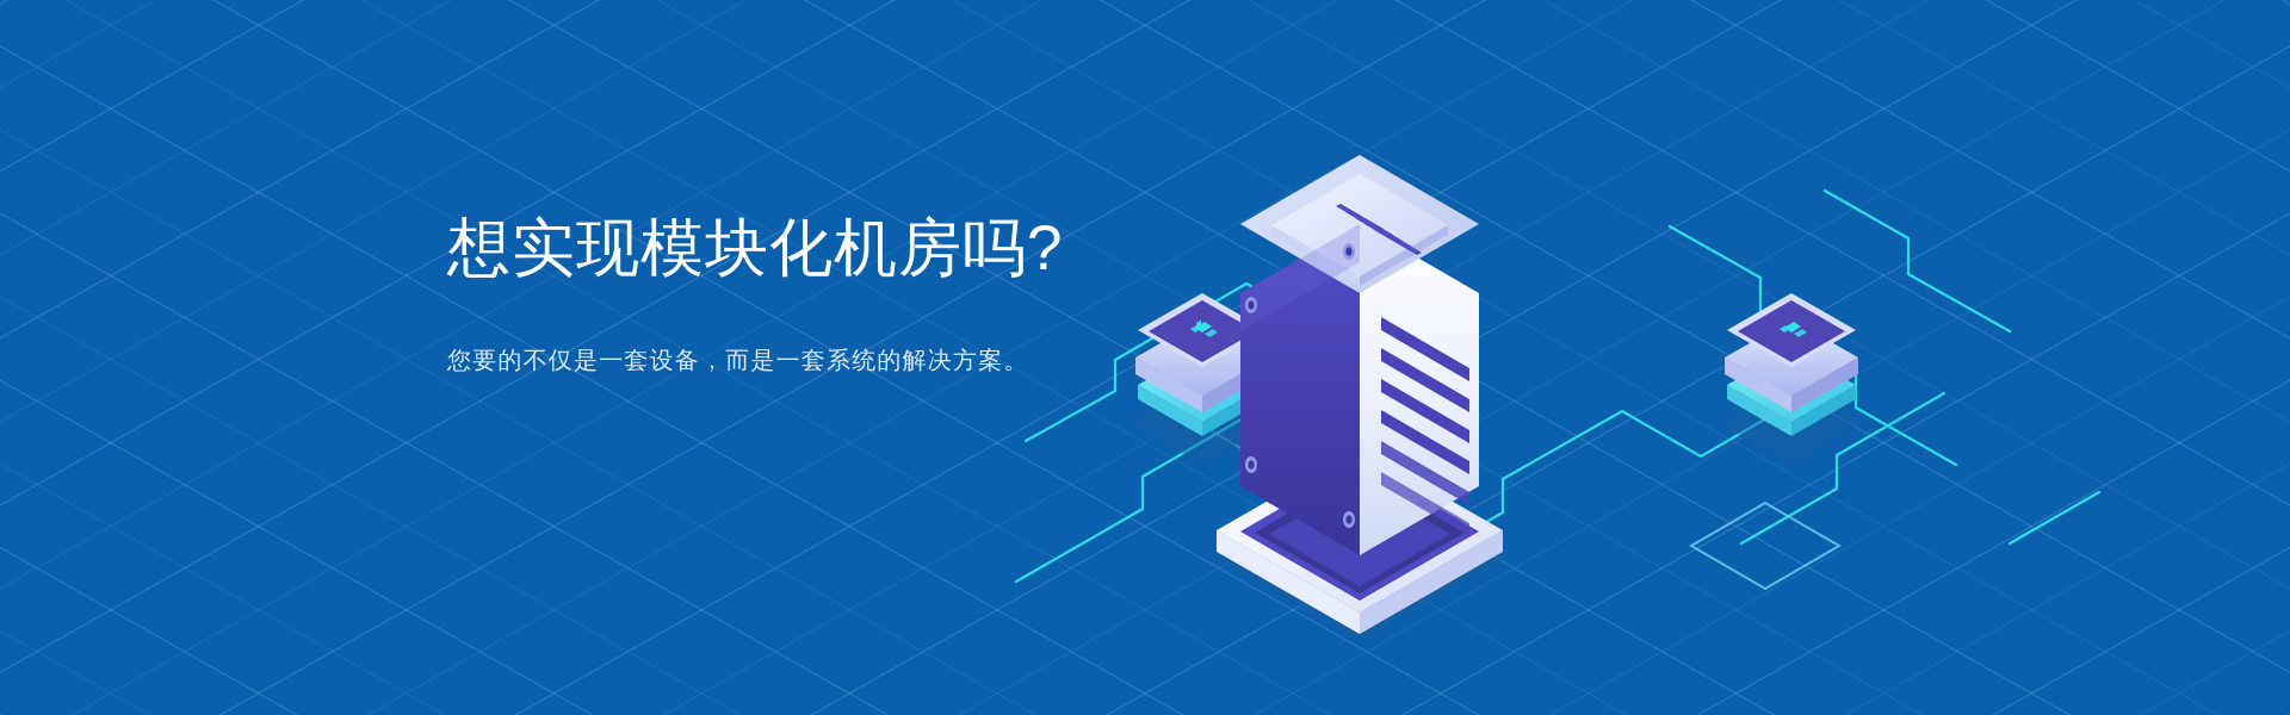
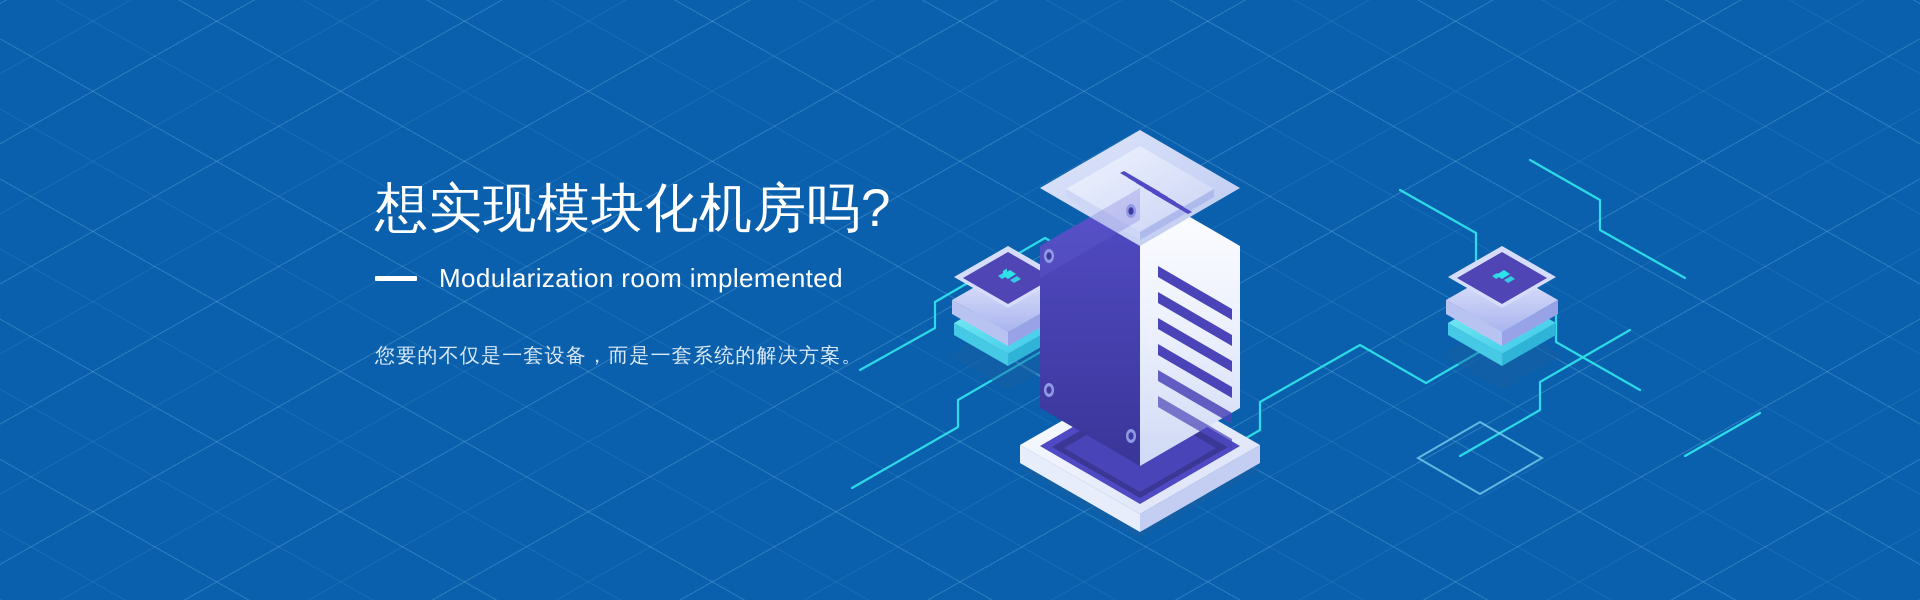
  想实现模块化机房吗?
+ Modularization room implemented
  您要的不仅是一套设备，而是一套系统的解决方案。
